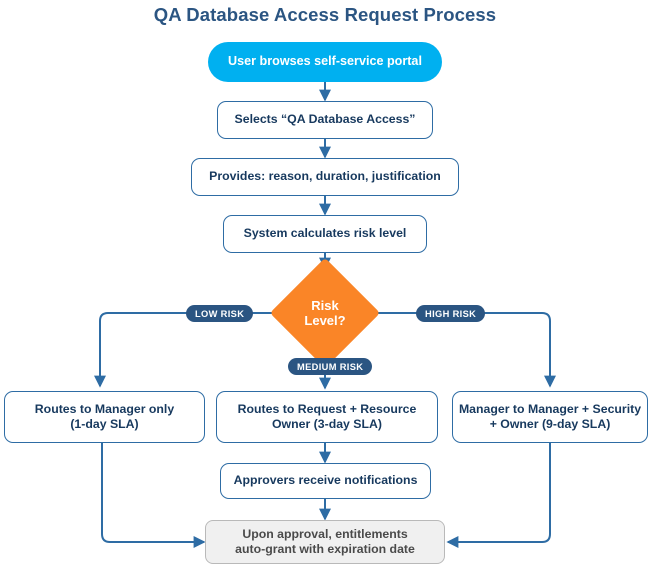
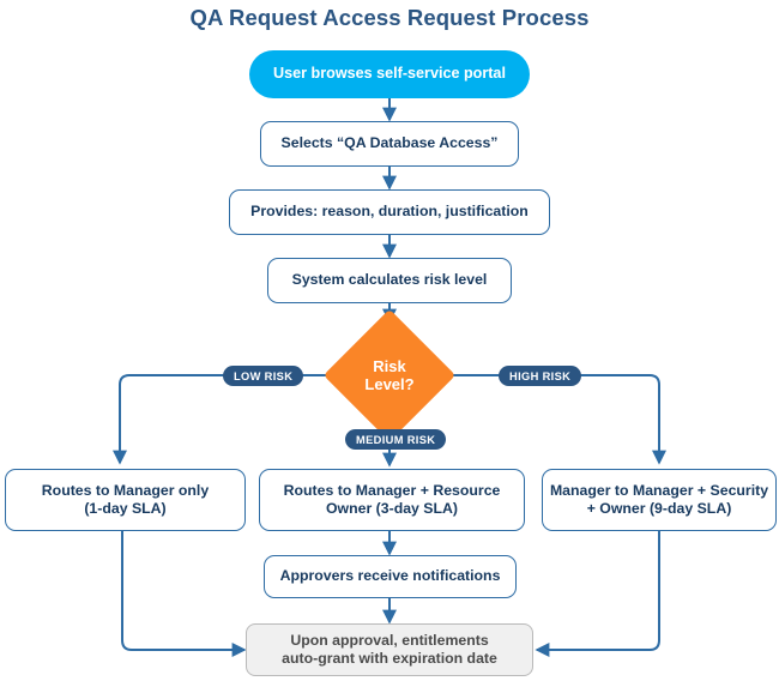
- QA Database Access Request Process
+ QA Request Access Request Process
  User browses self-service portal
  Selects “QA Database Access”
  Provides: reason, duration, justification
  System calculates risk level
  Risk
  Level?
  LOW RISK
  MEDIUM RISK
  HIGH RISK
  Routes to Manager only
  (1-day SLA)
- Routes to Request + Resource
+ Routes to Manager + Resource
  Owner (3-day SLA)
  Manager to Manager + Security
  + Owner (9-day SLA)
  Approvers receive notifications
  Upon approval, entitlements
  auto-grant with expiration date
